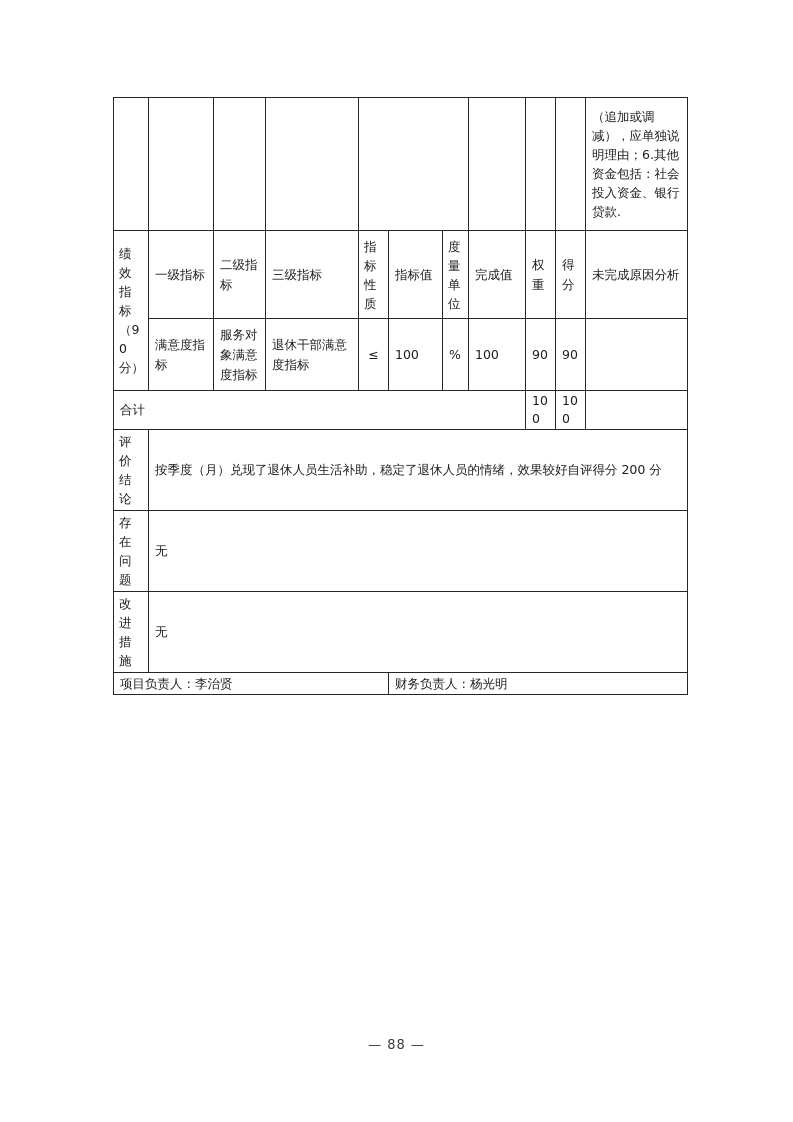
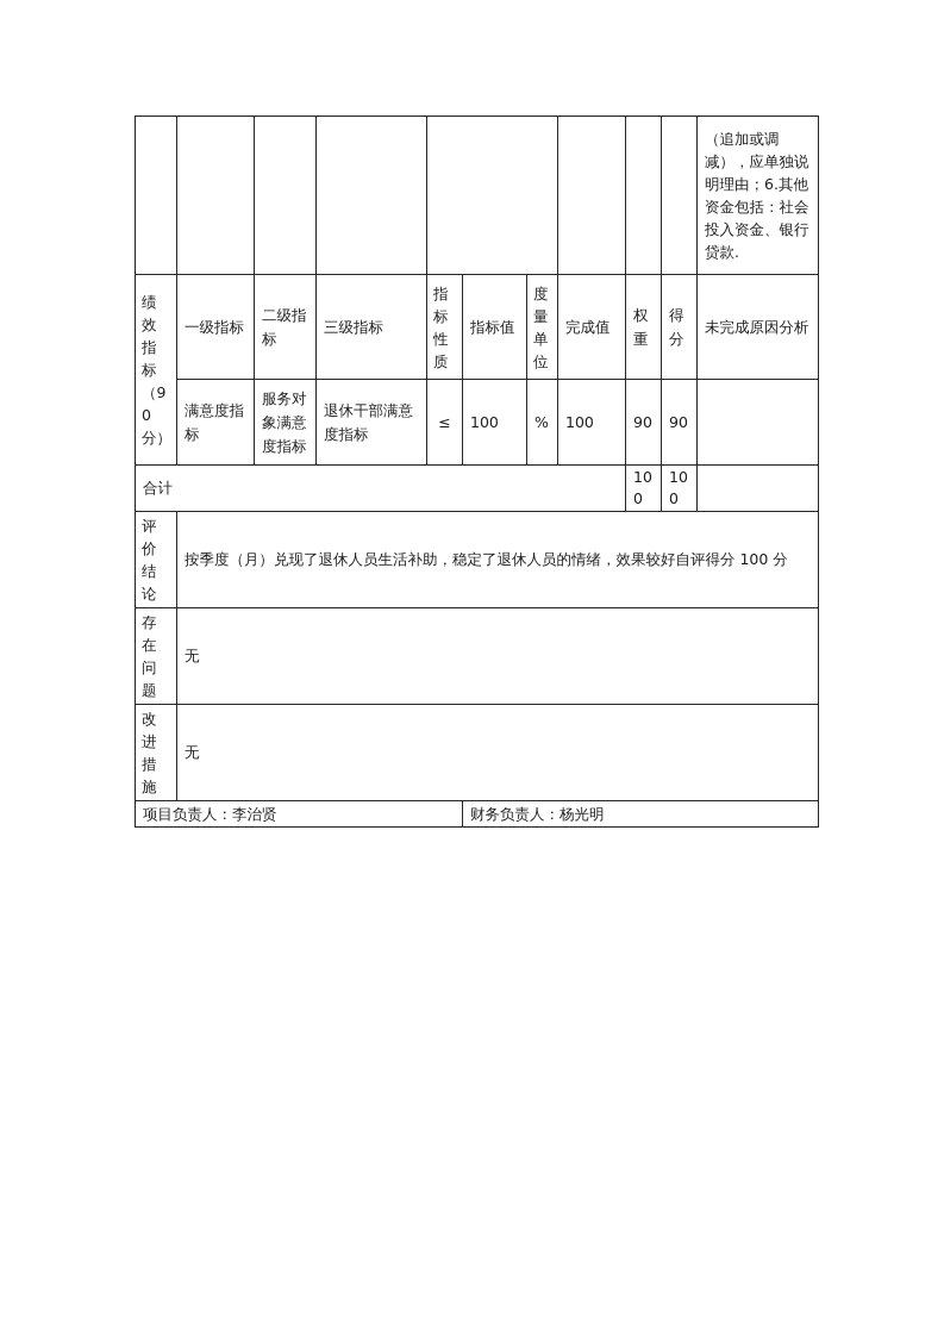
  								（追加或调减），应单独说明理由；6.其他资金包括：社会投入资金、银行贷款.
  绩效指标（90分）	一级指标	二级指标	三级指标	指标性质	指标值	度量单位	完成值	权重	得分	未完成原因分析
  满意度指标	服务对象满意度指标	退休干部满意度指标	≤	100	%	100	90	90
  合计	100	100
- 评价结论	按季度（月）兑现了退休人员生活补助，稳定了退休人员的情绪，效果较好自评得分 200 分
+ 评价结论	按季度（月）兑现了退休人员生活补助，稳定了退休人员的情绪，效果较好自评得分 100 分
  存在问题	无
  改进措施	无
  项目负责人：李治贤	财务负责人：杨光明
- — 88 —
